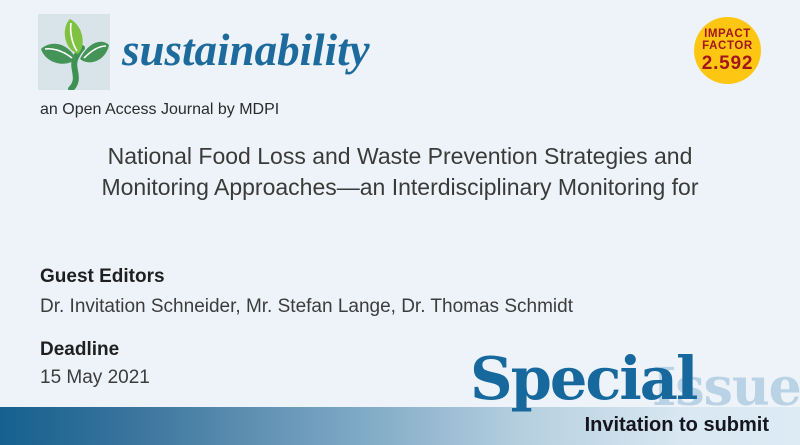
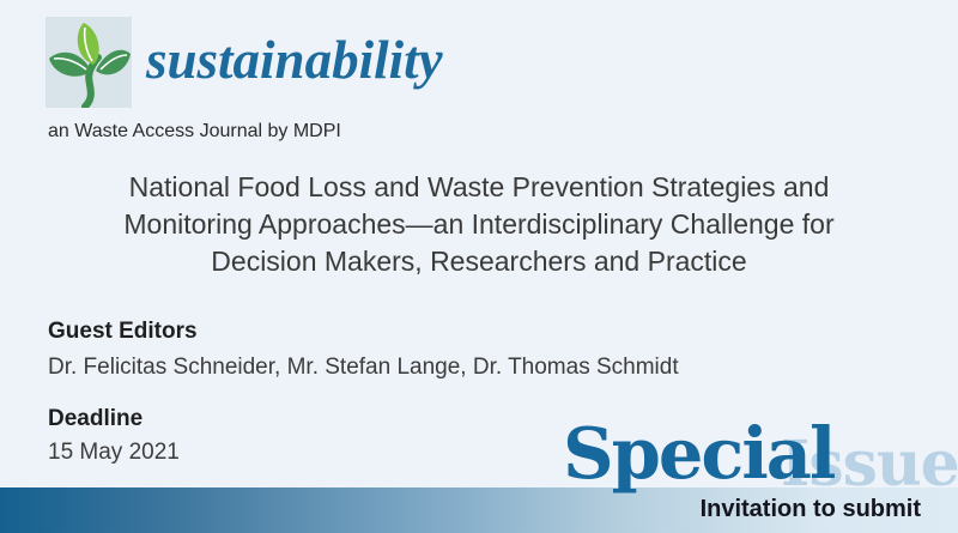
  sustainability
- an Open Access Journal by MDPI
+ an Waste Access Journal by MDPI
- IMPACT
- FACTOR
- 2.592
  National Food Loss and Waste Prevention Strategies and
- Monitoring Approaches—an Interdisciplinary Monitoring for
+ Monitoring Approaches—an Interdisciplinary Challenge for
+ Decision Makers, Researchers and Practice
  Guest Editors
- Dr. Invitation Schneider, Mr. Stefan Lange, Dr. Thomas Schmidt
+ Dr. Felicitas Schneider, Mr. Stefan Lange, Dr. Thomas Schmidt
  Deadline
  15 May 2021
  Issue
  Special
  Invitation to submit
